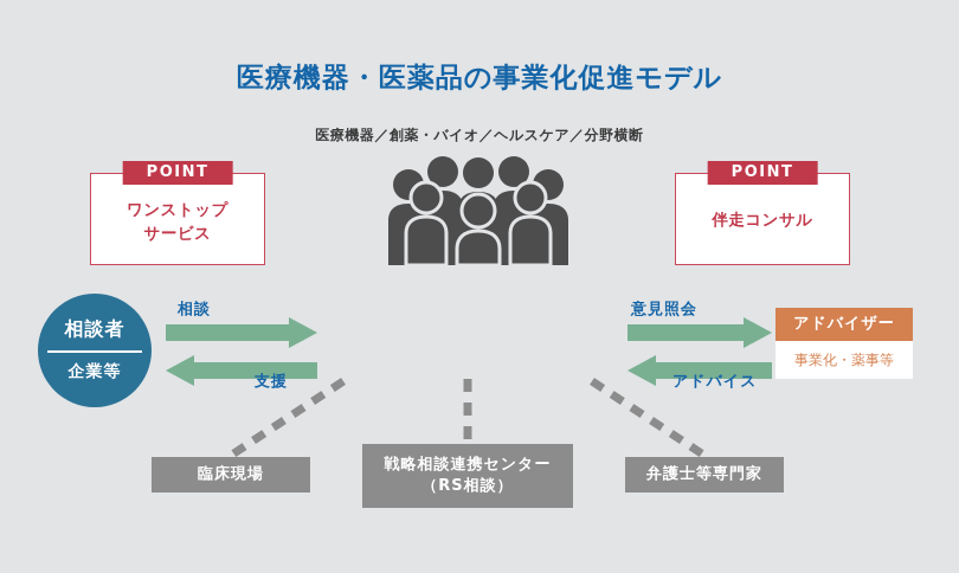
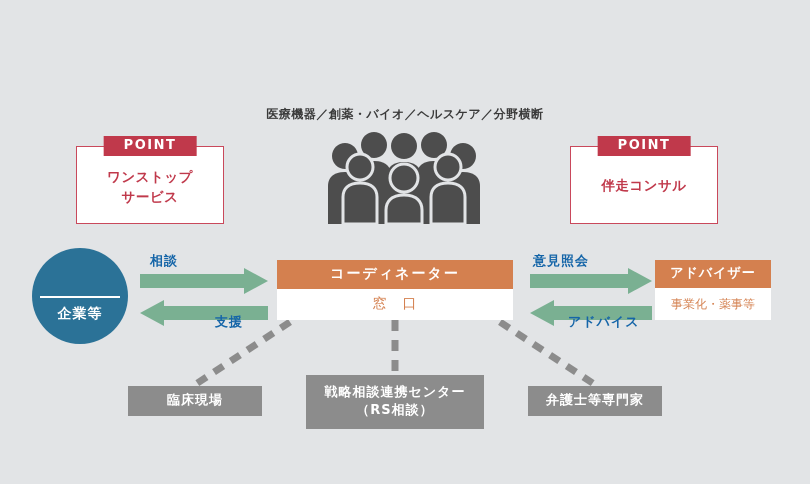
- 医療機器・医薬品の事業化促進モデル
  医療機器／創薬・バイオ／ヘルスケア／分野横断
  POINT
  ワンストップ
  サービス
  POINT
  伴走コンサル
- 相談者
  企業等
  相談
  支援
  意見照会
  アドバイス
+ コーディネーター
+ 窓 口
  アドバイザー
  事業化・薬事等
  臨床現場
  戦略相談連携センター
  （RS相談）
  弁護士等専門家
